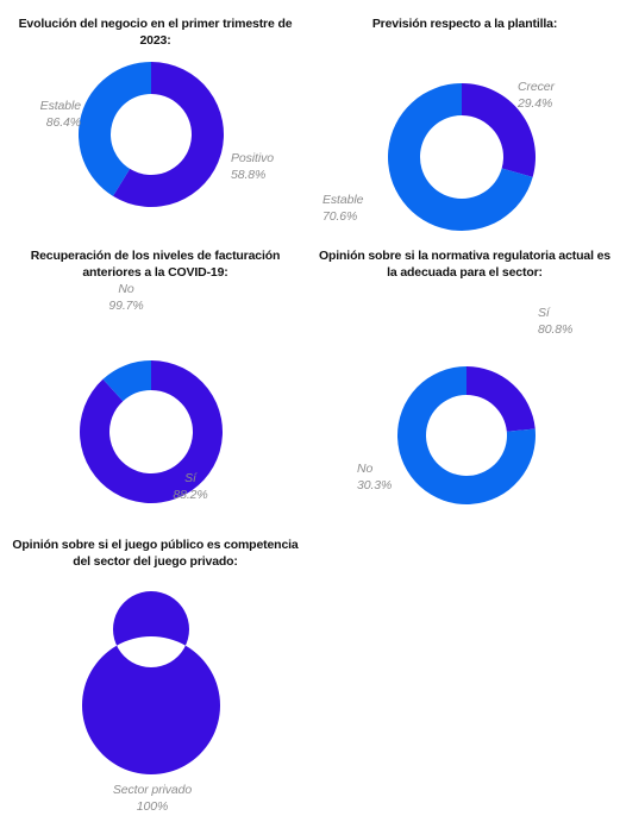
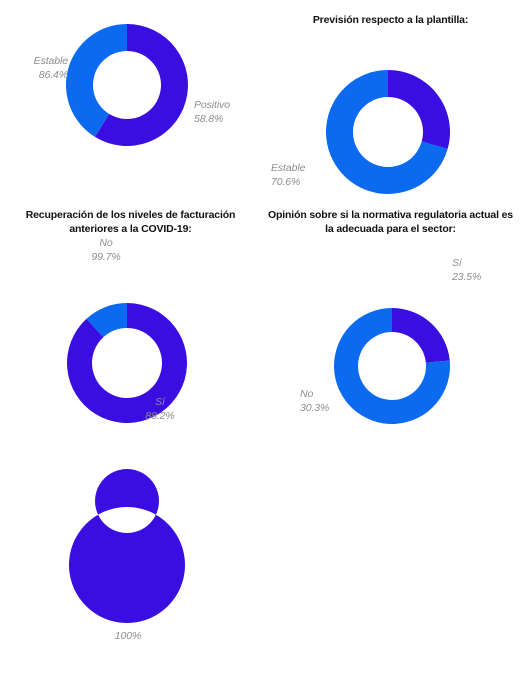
- Evolución del negocio en el primer trimestre de 2023:
  Estable
  86.4%
  Positivo
  58.8%
  Previsión respecto a la plantilla:
- Crecer
- 29.4%
  Estable
  70.6%
  Recuperación de los niveles de facturación anteriores a la COVID-19:
  No
  99.7%
  Sí
  88.2%
  Opinión sobre si la normativa regulatoria actual es la adecuada para el sector:
  Sí
- 80.8%
+ 23.5%
  No
  30.3%
- Opinión sobre si el juego público es competencia del sector del juego privado:
- Sector privado
  100%
